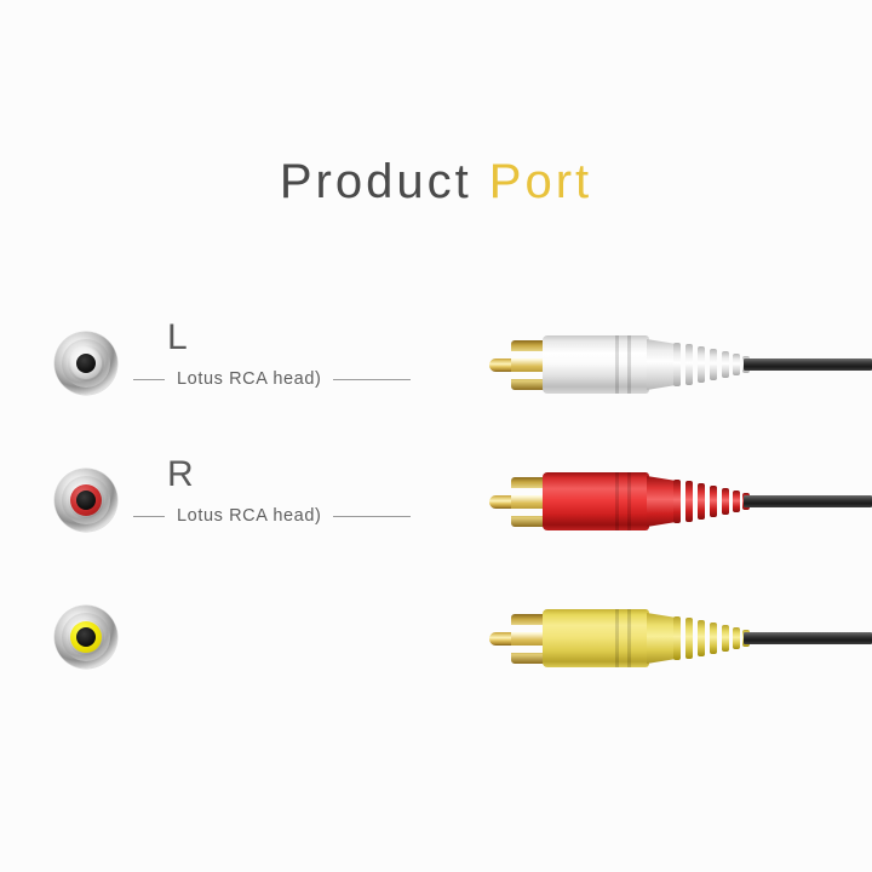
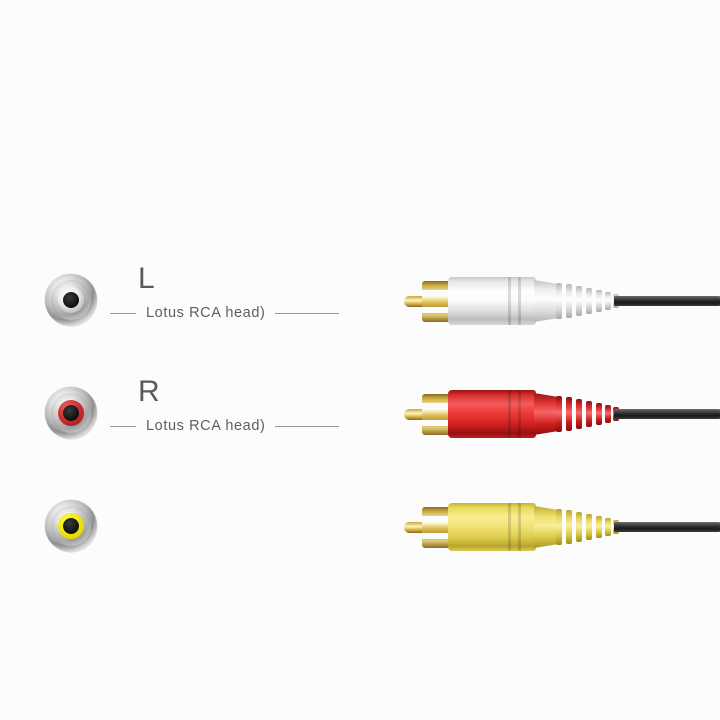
- Product Port
  L
  Lotus RCA head)
  R
  Lotus RCA head)
